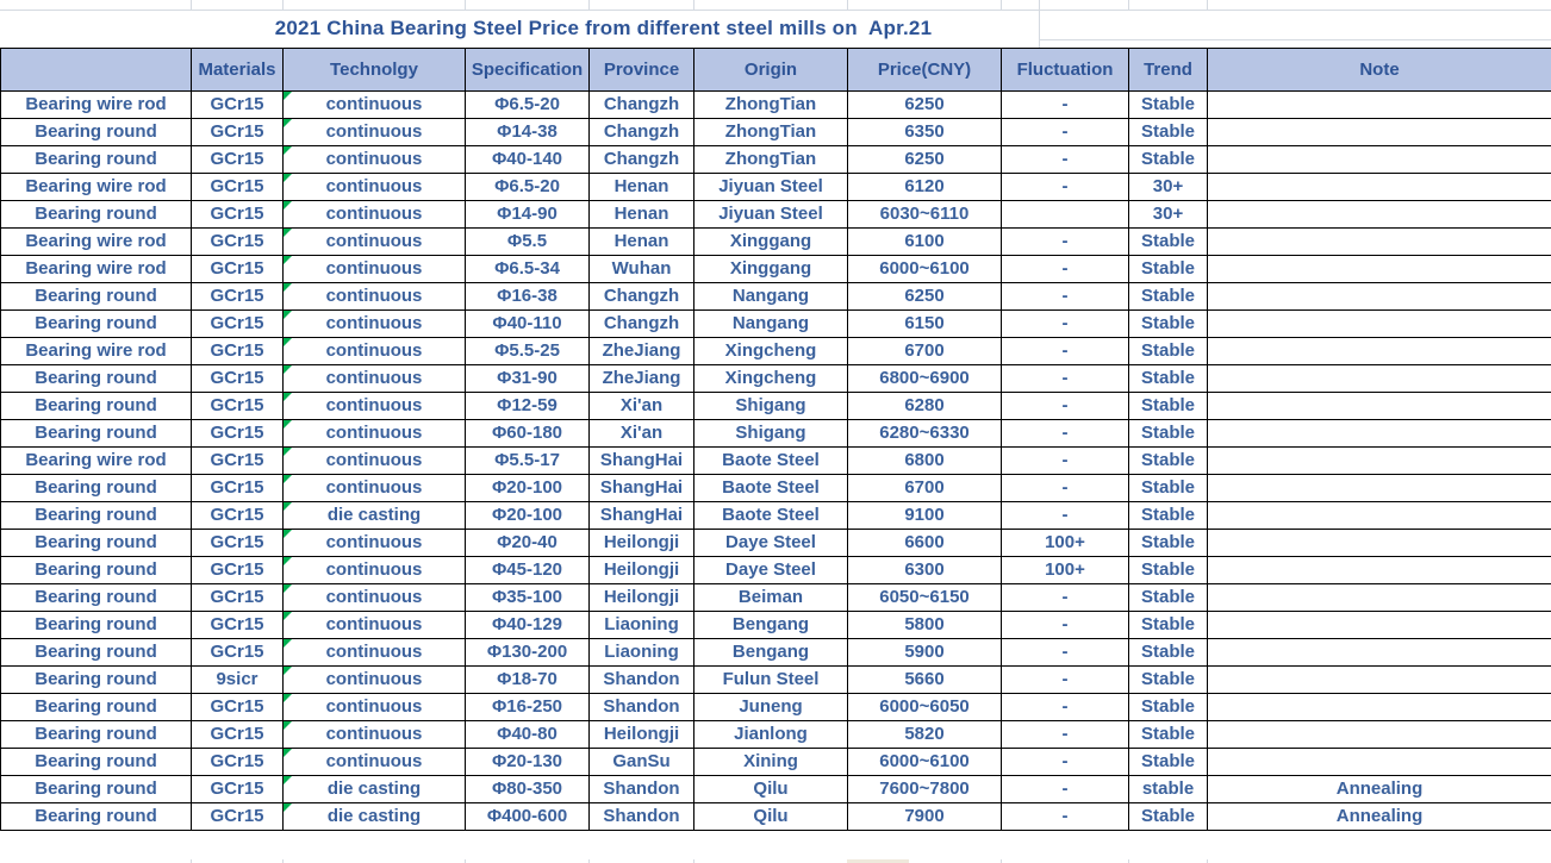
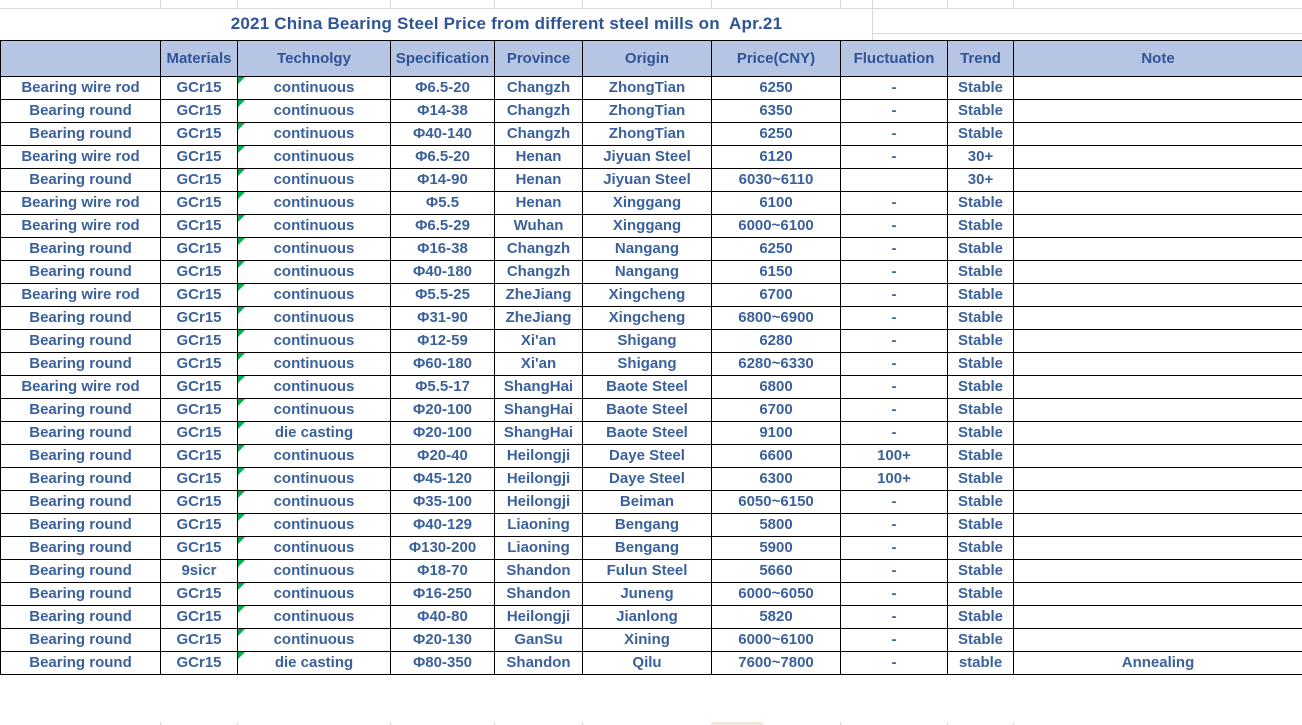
  2021 China Bearing Steel Price from different steel mills on Apr.21
  	Materials	Technolgy	Specification	Province	Origin	Price(CNY)	Fluctuation	Trend	Note
  Bearing wire rod	GCr15	continuous	Φ6.5-20	Changzh	ZhongTian	6250	-	Stable
  Bearing round	GCr15	continuous	Φ14-38	Changzh	ZhongTian	6350	-	Stable
  Bearing round	GCr15	continuous	Φ40-140	Changzh	ZhongTian	6250	-	Stable
  Bearing wire rod	GCr15	continuous	Φ6.5-20	Henan	Jiyuan Steel	6120	-	30+
  Bearing round	GCr15	continuous	Φ14-90	Henan	Jiyuan Steel	6030~6110		30+
  Bearing wire rod	GCr15	continuous	Φ5.5	Henan	Xinggang	6100	-	Stable
- Bearing wire rod	GCr15	continuous	Φ6.5-34	Wuhan	Xinggang	6000~6100	-	Stable
+ Bearing wire rod	GCr15	continuous	Φ6.5-29	Wuhan	Xinggang	6000~6100	-	Stable
  Bearing round	GCr15	continuous	Φ16-38	Changzh	Nangang	6250	-	Stable
- Bearing round	GCr15	continuous	Φ40-110	Changzh	Nangang	6150	-	Stable
+ Bearing round	GCr15	continuous	Φ40-180	Changzh	Nangang	6150	-	Stable
  Bearing wire rod	GCr15	continuous	Φ5.5-25	ZheJiang	Xingcheng	6700	-	Stable
  Bearing round	GCr15	continuous	Φ31-90	ZheJiang	Xingcheng	6800~6900	-	Stable
  Bearing round	GCr15	continuous	Φ12-59	Xi'an	Shigang	6280	-	Stable
  Bearing round	GCr15	continuous	Φ60-180	Xi'an	Shigang	6280~6330	-	Stable
  Bearing wire rod	GCr15	continuous	Φ5.5-17	ShangHai	Baote Steel	6800	-	Stable
  Bearing round	GCr15	continuous	Φ20-100	ShangHai	Baote Steel	6700	-	Stable
  Bearing round	GCr15	die casting	Φ20-100	ShangHai	Baote Steel	9100	-	Stable
  Bearing round	GCr15	continuous	Φ20-40	Heilongji	Daye Steel	6600	100+	Stable
  Bearing round	GCr15	continuous	Φ45-120	Heilongji	Daye Steel	6300	100+	Stable
  Bearing round	GCr15	continuous	Φ35-100	Heilongji	Beiman	6050~6150	-	Stable
  Bearing round	GCr15	continuous	Φ40-129	Liaoning	Bengang	5800	-	Stable
  Bearing round	GCr15	continuous	Φ130-200	Liaoning	Bengang	5900	-	Stable
  Bearing round	9sicr	continuous	Φ18-70	Shandon	Fulun Steel	5660	-	Stable
  Bearing round	GCr15	continuous	Φ16-250	Shandon	Juneng	6000~6050	-	Stable
  Bearing round	GCr15	continuous	Φ40-80	Heilongji	Jianlong	5820	-	Stable
  Bearing round	GCr15	continuous	Φ20-130	GanSu	Xining	6000~6100	-	Stable
  Bearing round	GCr15	die casting	Φ80-350	Shandon	Qilu	7600~7800	-	stable	Annealing
- Bearing round	GCr15	die casting	Φ400-600	Shandon	Qilu	7900	-	Stable	Annealing
